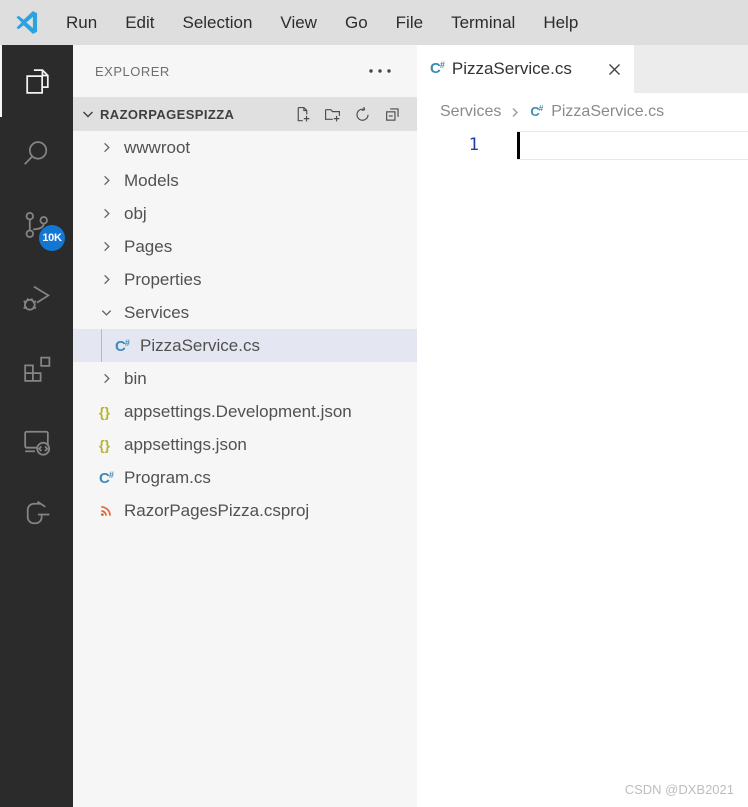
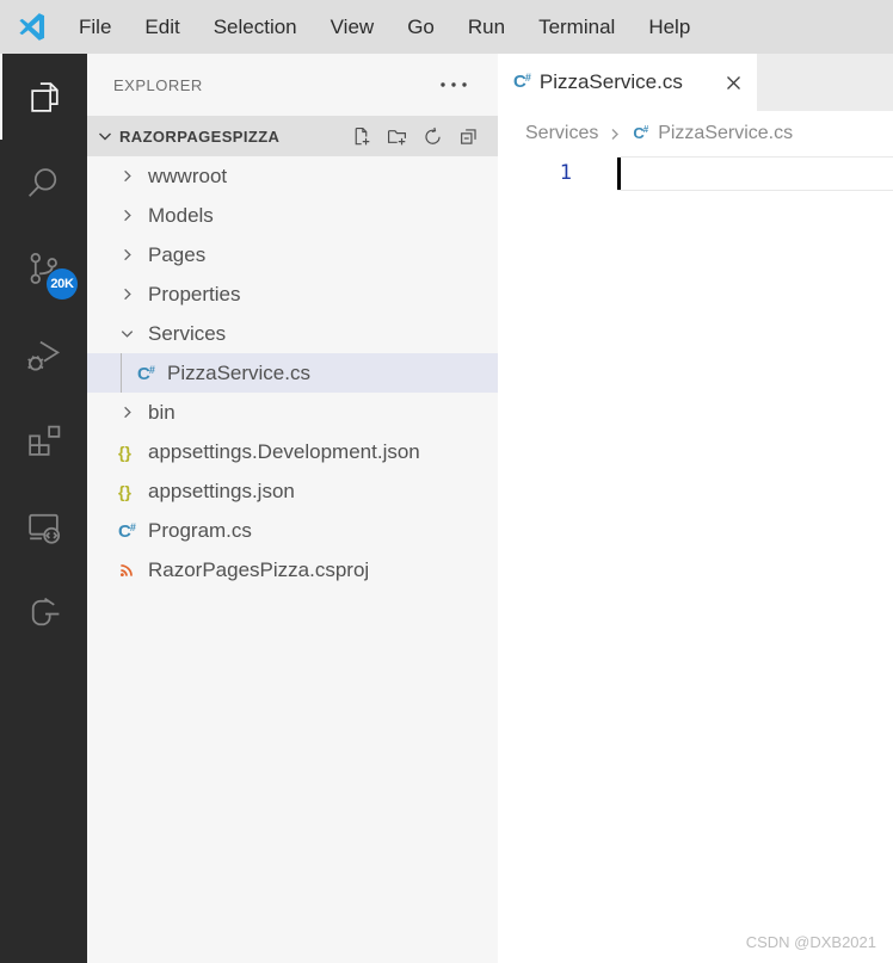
- Run
+ File
  Edit
  Selection
  View
  Go
- File
+ Run
  Terminal
  Help
- 10K
+ 20K
  EXPLORER
  RAZORPAGESPIZZA
  wwwroot
  Models
- obj
  Pages
  Properties
  Services
  C#
  PizzaService.cs
  bin
  {}
  appsettings.Development.json
  {}
  appsettings.json
  C#
  Program.cs
  RazorPagesPizza.csproj
  C#
  PizzaService.cs
  Services
  C#
  PizzaService.cs
  1
  CSDN @DXB2021
